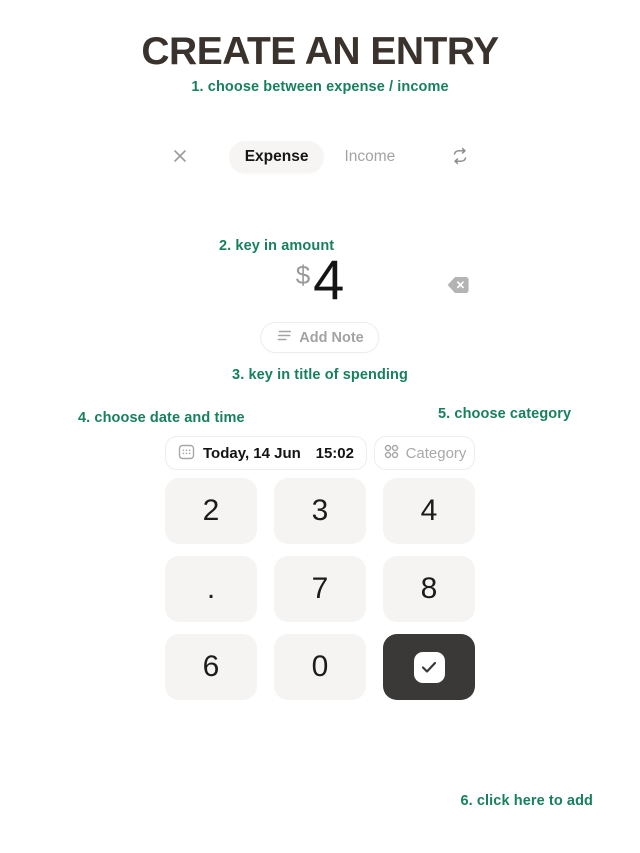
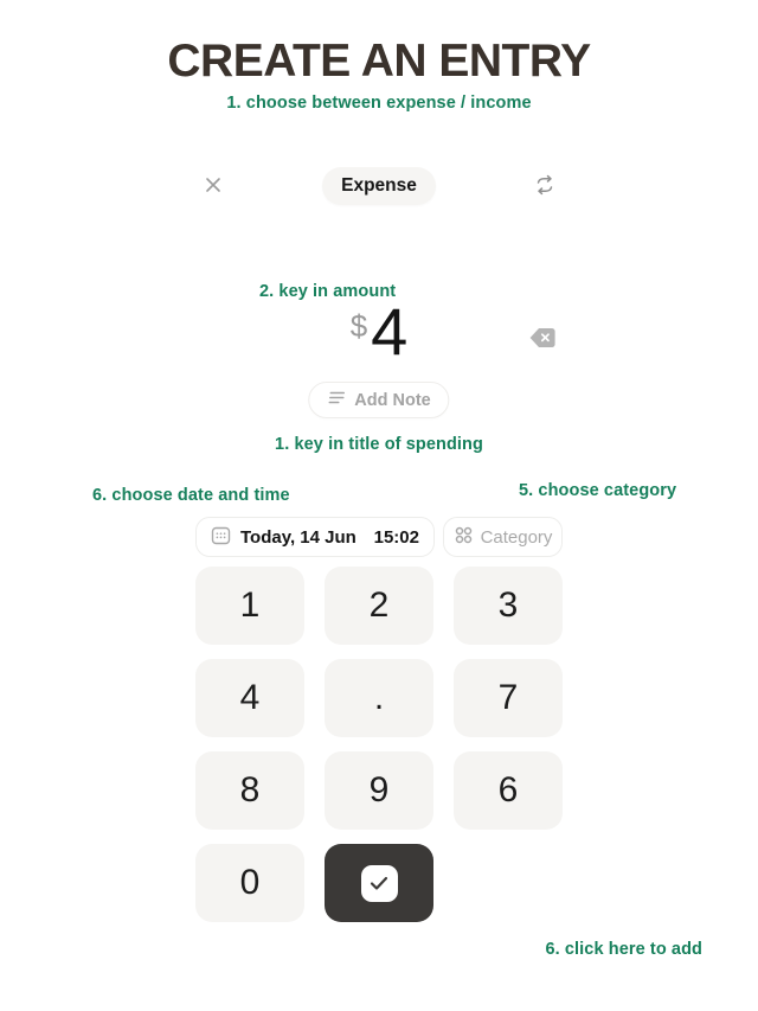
  CREATE AN ENTRY
  1. choose between expense / income
  Expense
- Income
  2. key in amount
  $
  4
  Add Note
- 3. key in title of spending
+ 1. key in title of spending
- 4. choose date and time
+ 6. choose date and time
  5. choose category
  Today, 14 Jun
  15:02
  Category
+ 1
  2
  3
  4
  .
  7
  8
+ 9
  6
  0
  6. click here to add
